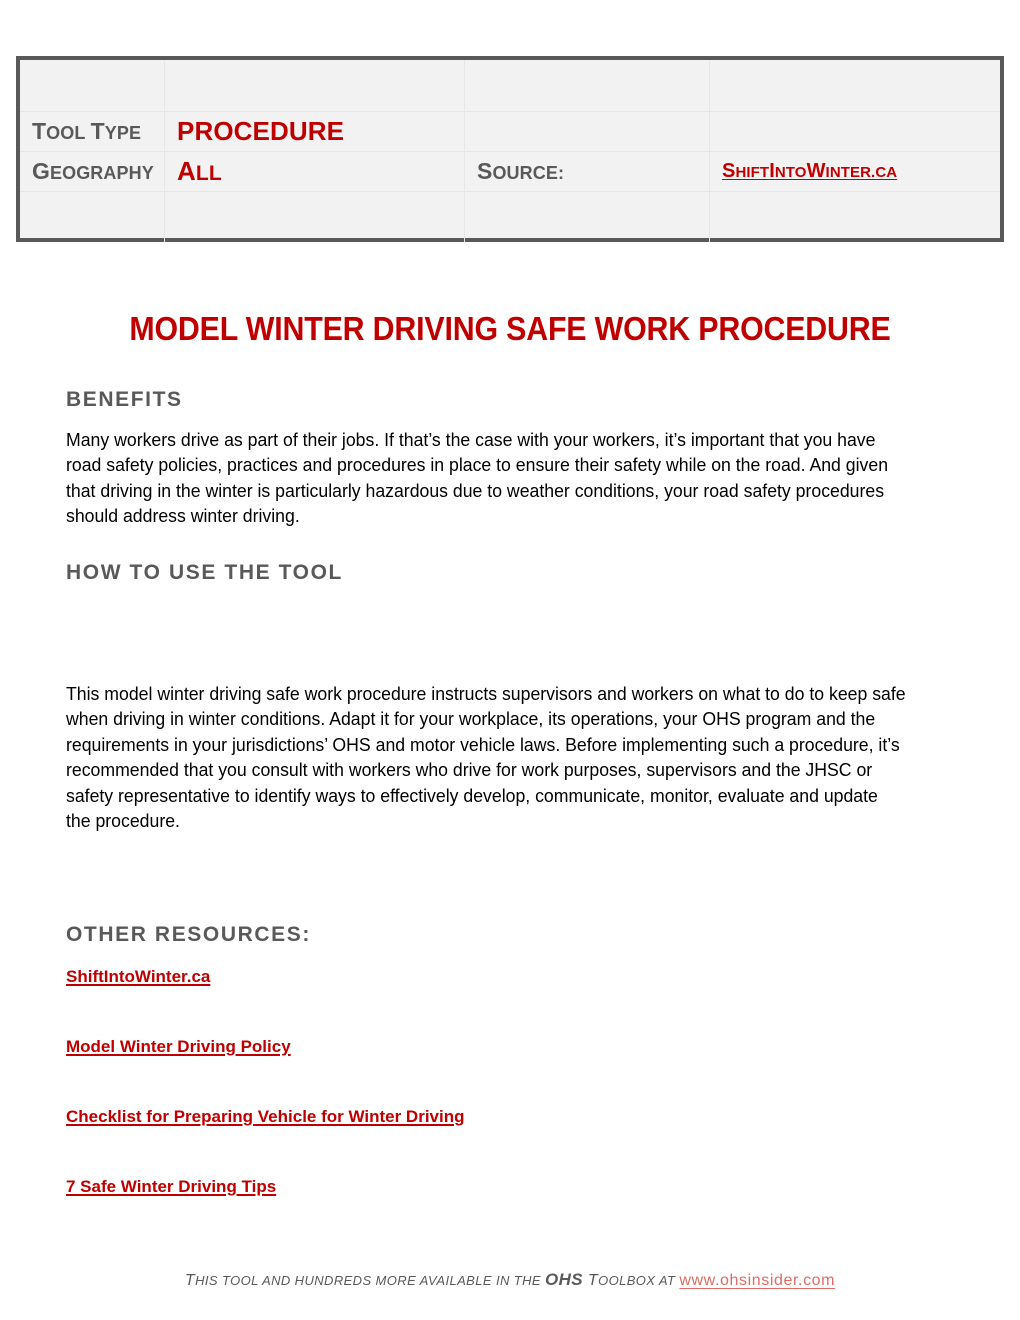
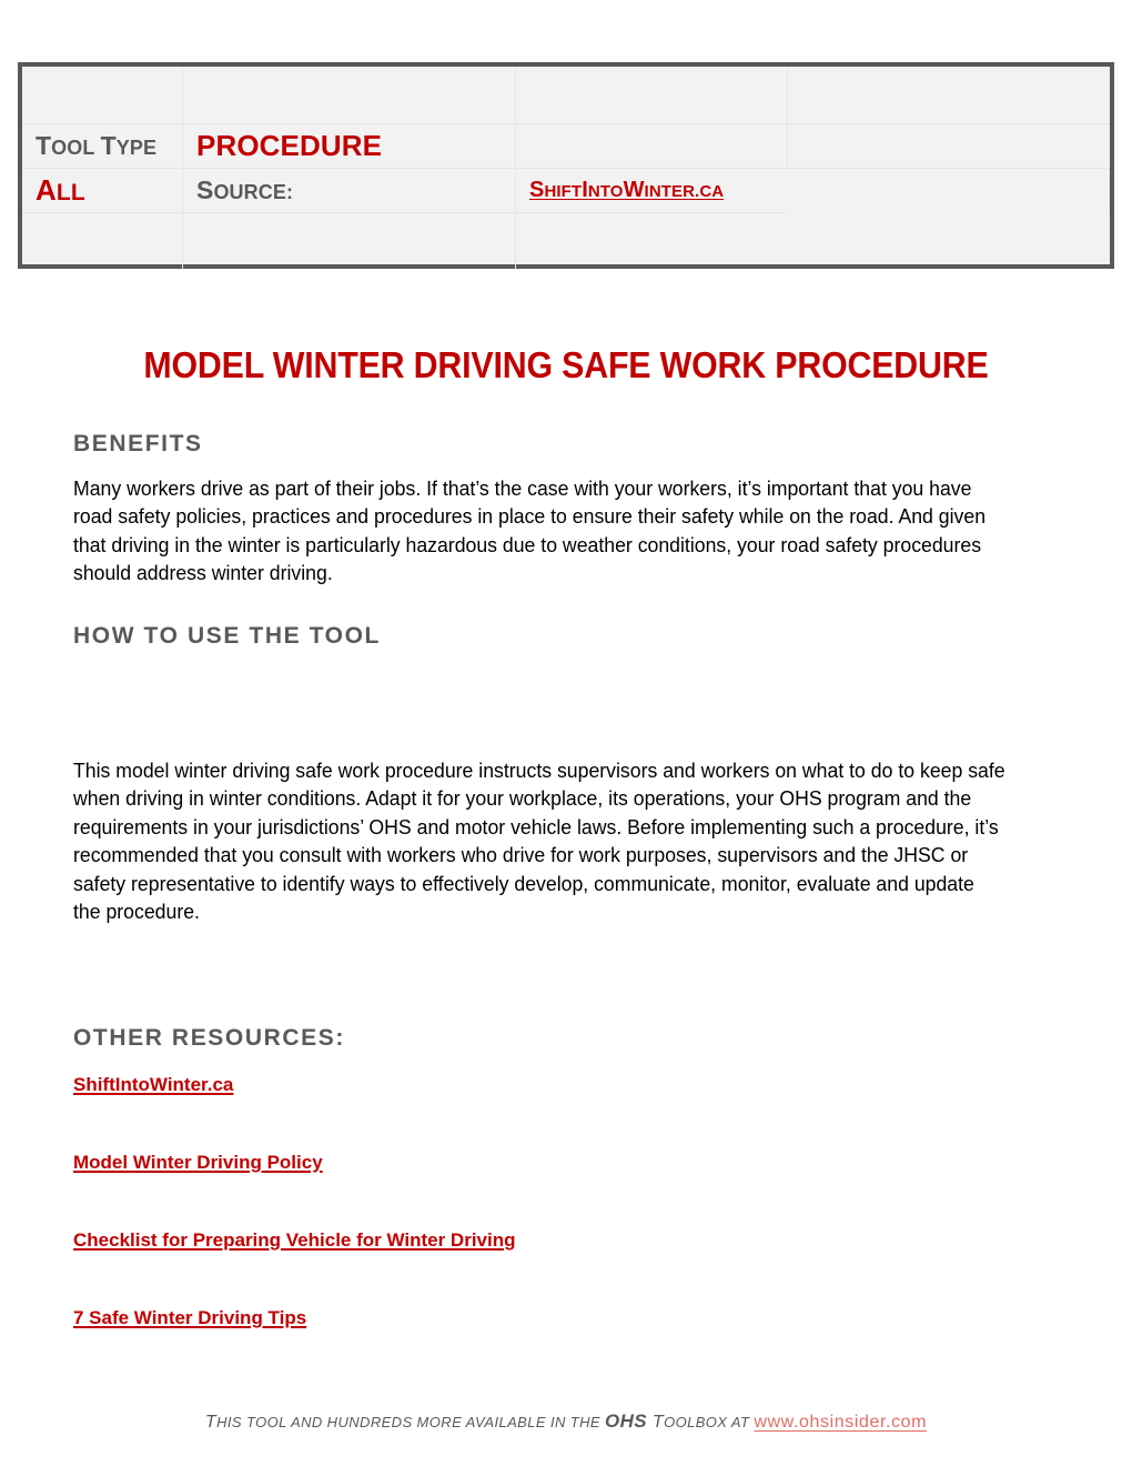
  TOOL TYPE
  PROCEDURE
- GEOGRAPHY
  ALL
  SOURCE:
  SHIFTINTOWINTER.CA
  MODEL WINTER DRIVING SAFE WORK PROCEDURE
  BENEFITS
  Many workers drive as part of their jobs. If that’s the case with your workers, it’s important that you have road safety policies, practices and procedures in place to ensure their safety while on the road. And given that driving in the winter is particularly hazardous due to weather conditions, your road safety procedures should address winter driving.
  HOW TO USE THE TOOL
  This model winter driving safe work procedure instructs supervisors and workers on what to do to keep safe when driving in winter conditions. Adapt it for your workplace, its operations, your OHS program and the requirements in your jurisdictions’ OHS and motor vehicle laws. Before implementing such a procedure, it’s recommended that you consult with workers who drive for work purposes, supervisors and the JHSC or safety representative to identify ways to effectively develop, communicate, monitor, evaluate and update the procedure.
  OTHER RESOURCES:
  ShiftIntoWinter.ca
  Model Winter Driving Policy
  Checklist for Preparing Vehicle for Winter Driving
  7 Safe Winter Driving Tips
  THIS TOOL AND HUNDREDS MORE AVAILABLE IN THE OHS TOOLBOX AT www.ohsinsider.com
